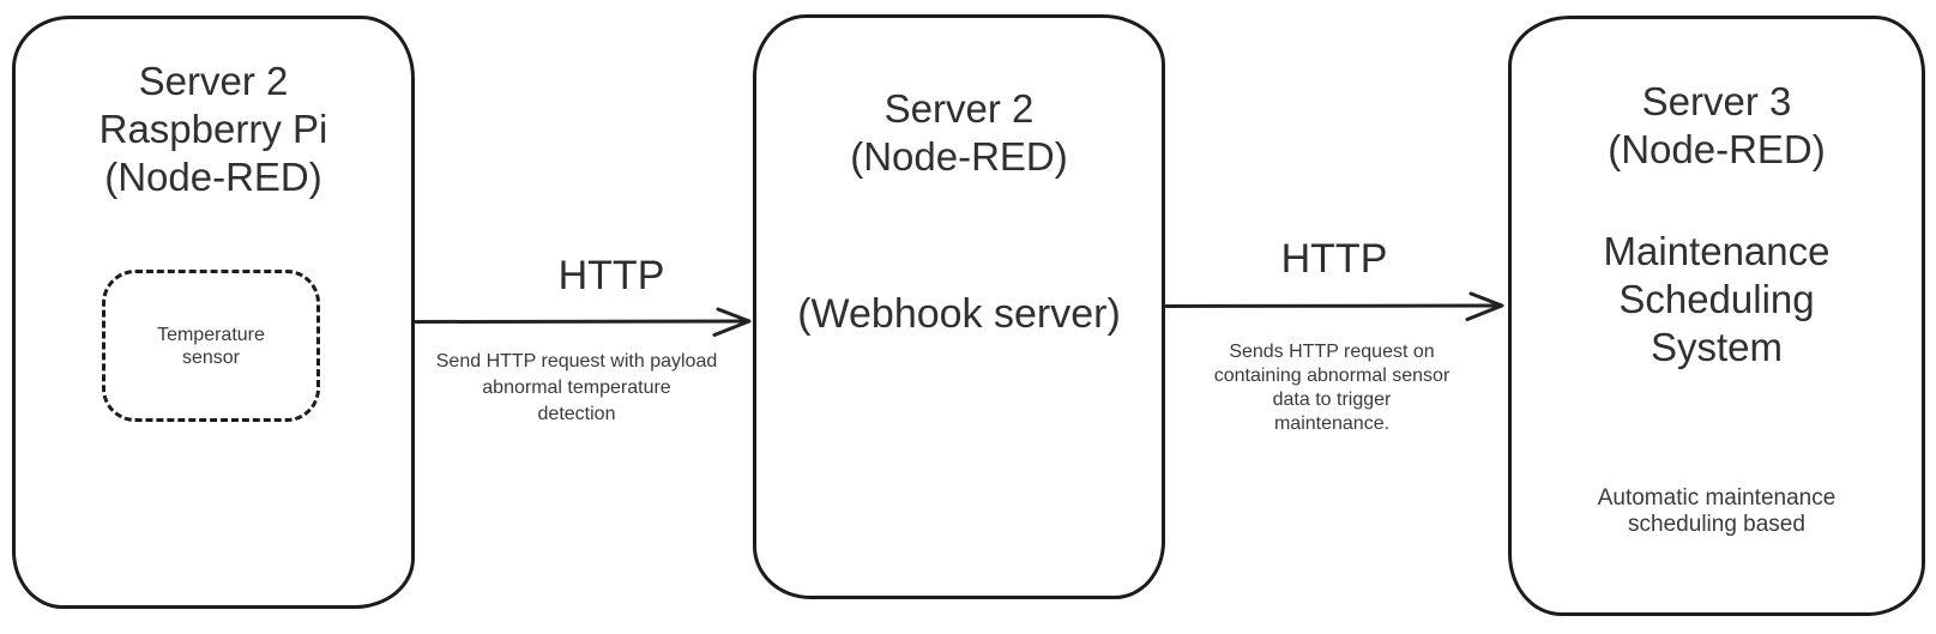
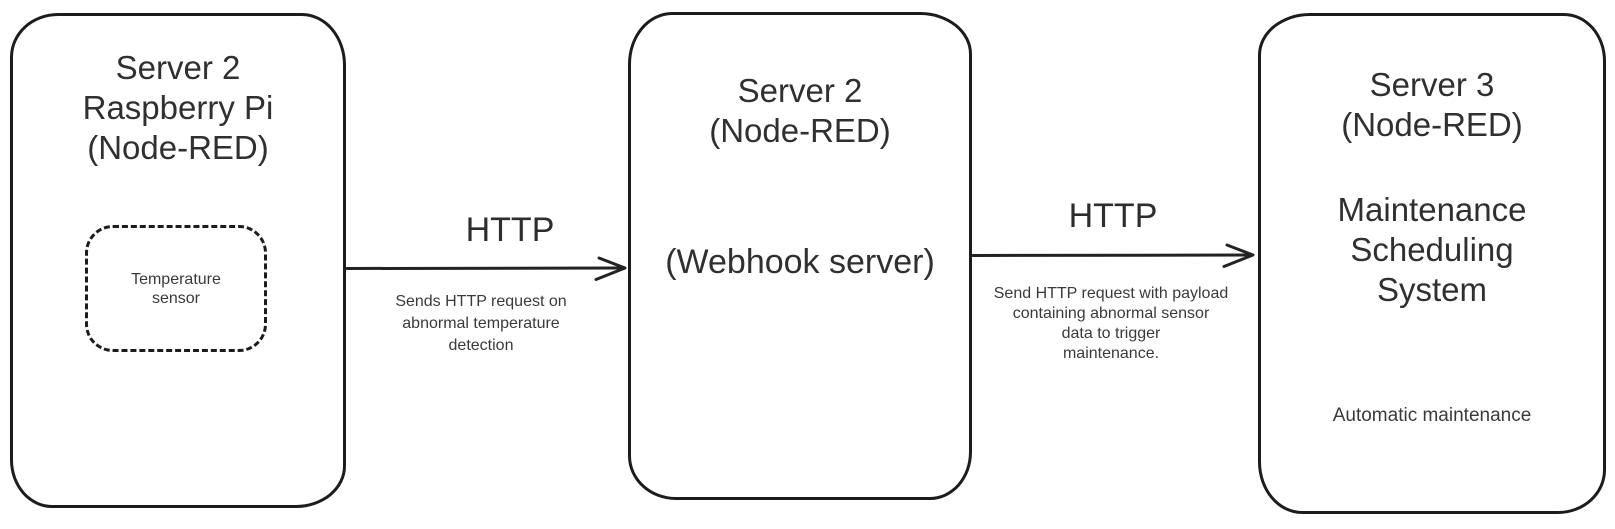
  Server 2
  Raspberry Pi
  (Node-RED)
  Temperature
  sensor
  Server 2
  (Node-RED)
  (Webhook server)
  Server 3
  (Node-RED)
  Maintenance
  Scheduling
  System
  Automatic maintenance
- scheduling based
  HTTP
- Send HTTP request with payload
+ Sends HTTP request on
  abnormal temperature
  detection
  HTTP
- Sends HTTP request on
+ Send HTTP request with payload
  containing abnormal sensor
  data to trigger
  maintenance.
